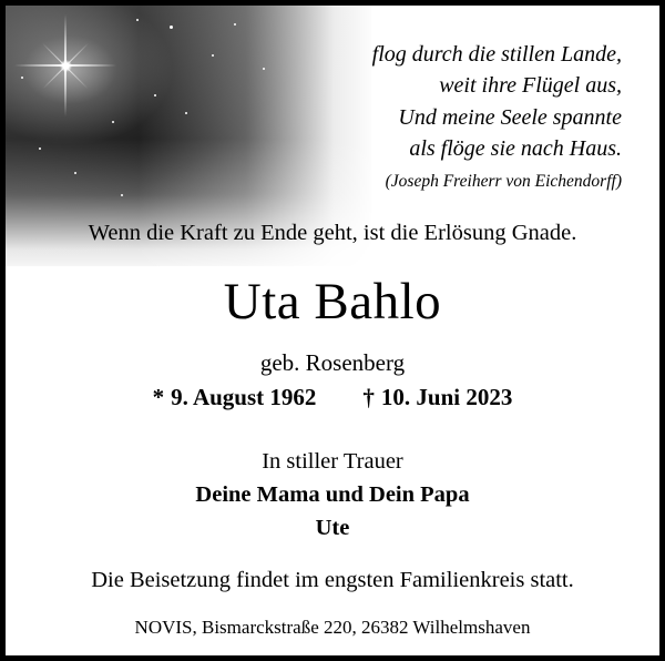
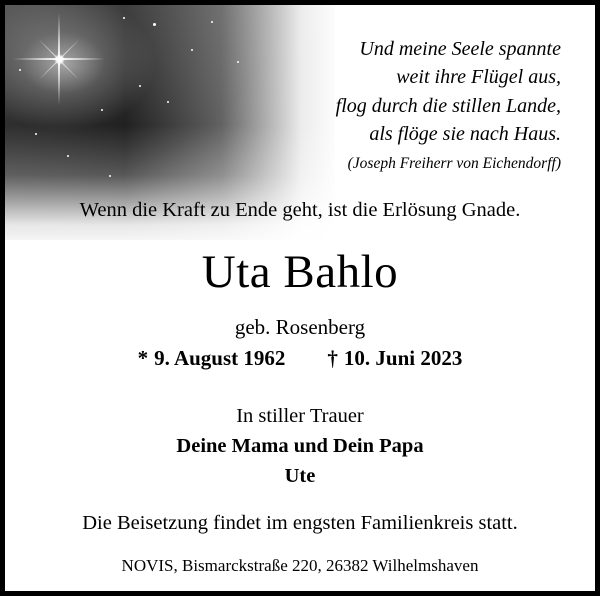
- flog durch die stillen Lande,
+ Und meine Seele spannte
  weit ihre Flügel aus,
- Und meine Seele spannte
+ flog durch die stillen Lande,
  als flöge sie nach Haus.
  (Joseph Freiherr von Eichendorff)
  Wenn die Kraft zu Ende geht, ist die Erlösung Gnade.
  Uta Bahlo
  geb. Rosenberg
  * 9. August 1962 † 10. Juni 2023
  In stiller Trauer
  Deine Mama und Dein Papa
  Ute
  Die Beisetzung findet im engsten Familienkreis statt.
  NOVIS, Bismarckstraße 220, 26382 Wilhelmshaven
